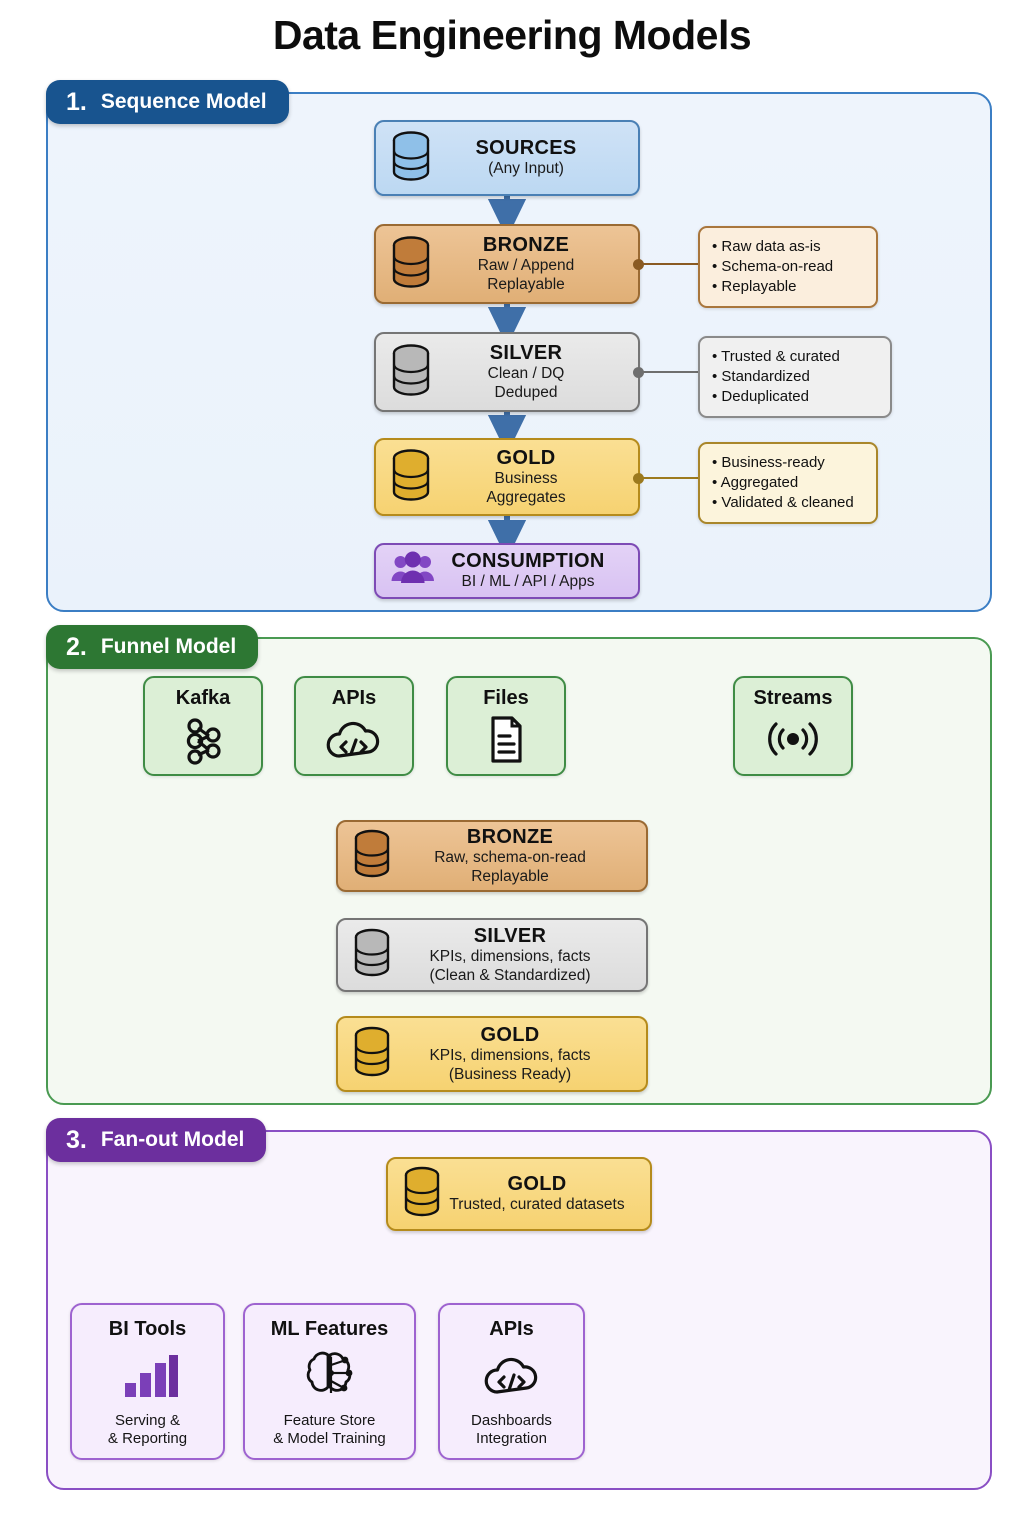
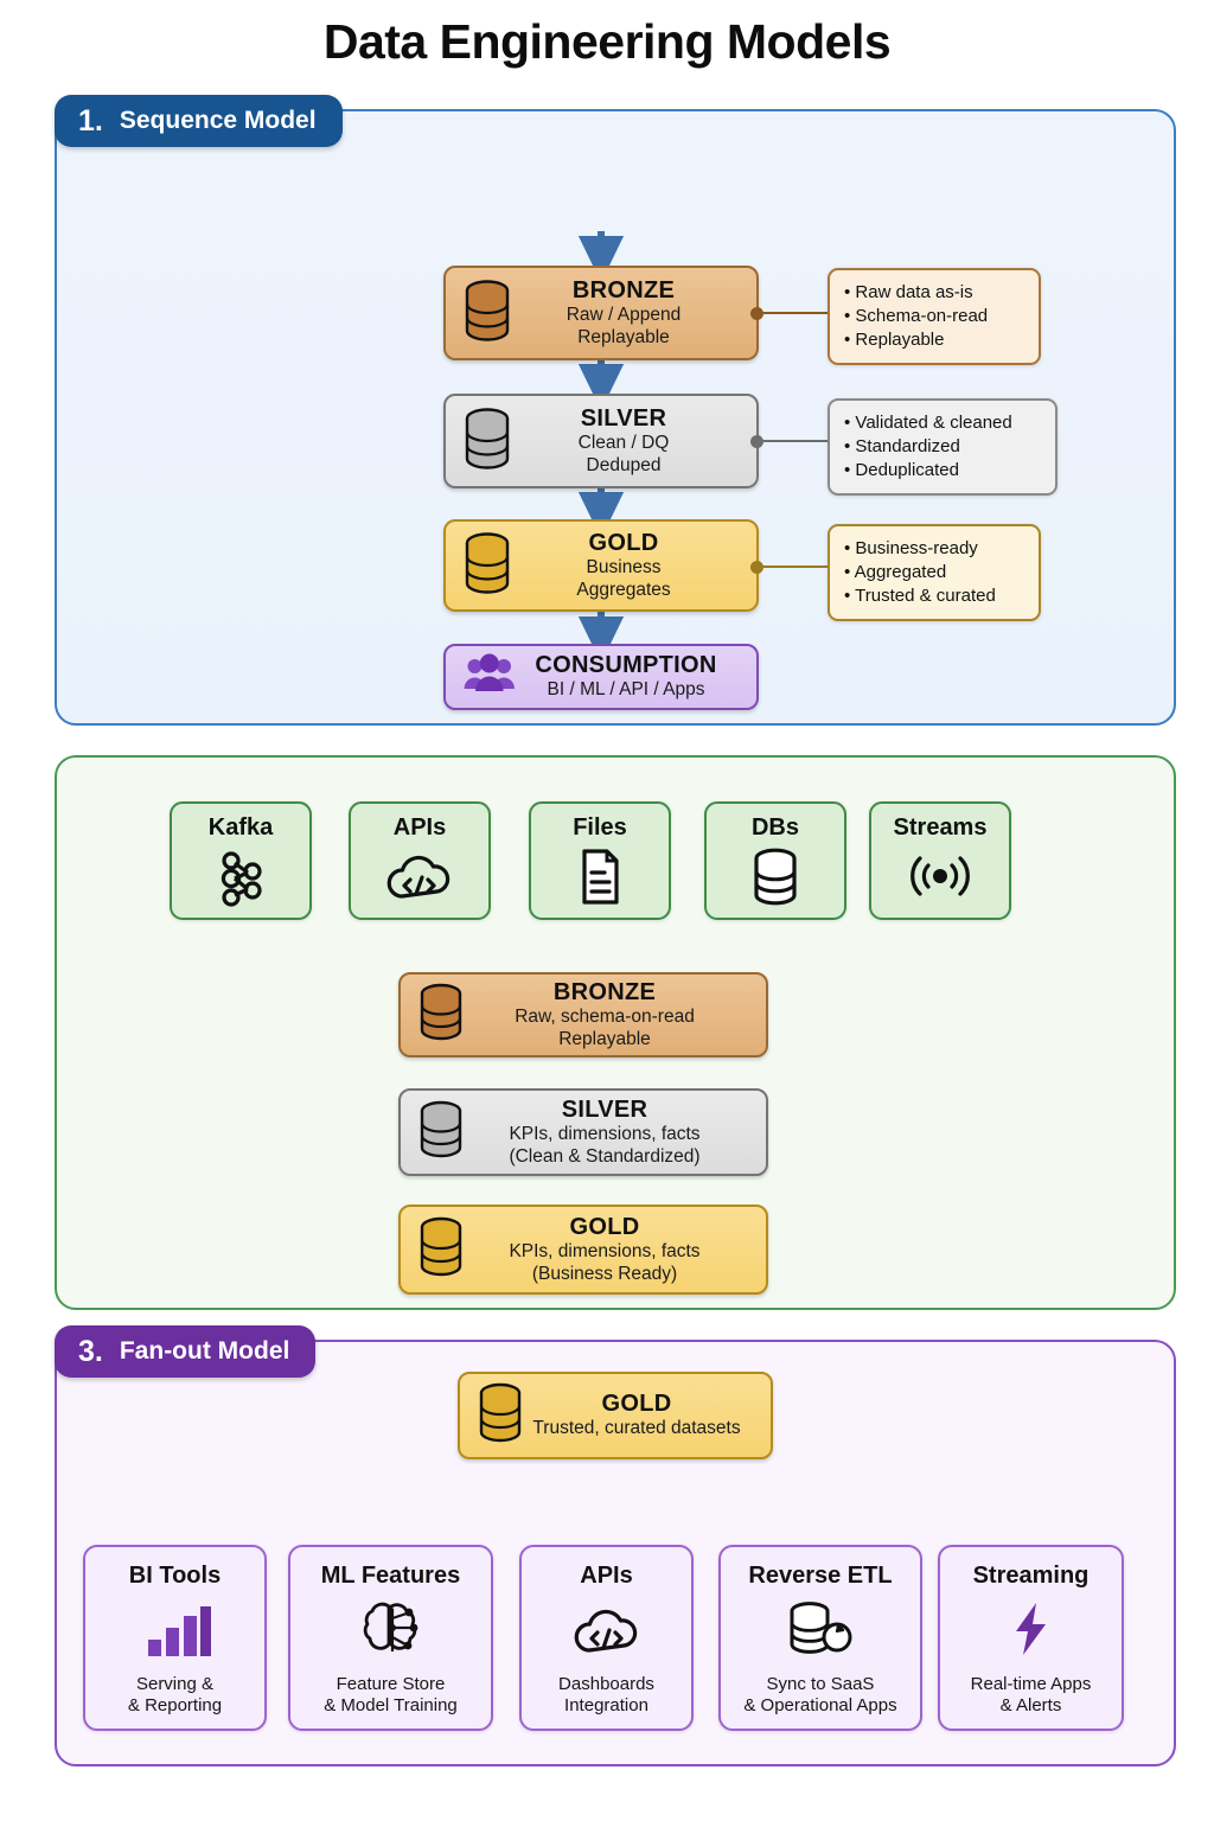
  Data Engineering Models
  1.
  Sequence Model
- SOURCES
- (Any Input)
  BRONZE
  Raw / Append
  Replayable
  SILVER
  Clean / DQ
  Deduped
  GOLD
  Business
  Aggregates
  CONSUMPTION
  BI / ML / API / Apps
  Raw data as-is
  Schema-on-read
  Replayable
- Trusted & curated
+ Validated & cleaned
  Standardized
  Deduplicated
  Business-ready
  Aggregated
- Validated & cleaned
+ Trusted & curated
- 2.
- Funnel Model
  Kafka
  APIs
  Files
+ DBs
  Streams
  BRONZE
  Raw, schema-on-read
  Replayable
  SILVER
  KPIs, dimensions, facts
  (Clean & Standardized)
  GOLD
  KPIs, dimensions, facts
  (Business Ready)
  3.
  Fan-out Model
  GOLD
  Trusted, curated datasets
  BI Tools
  Serving &
  & Reporting
  ML Features
  Feature Store
  & Model Training
  APIs
  Dashboards
  Integration
+ Reverse ETL
+ Sync to SaaS
+ & Operational Apps
+ Streaming
+ Real-time Apps
+ & Alerts
